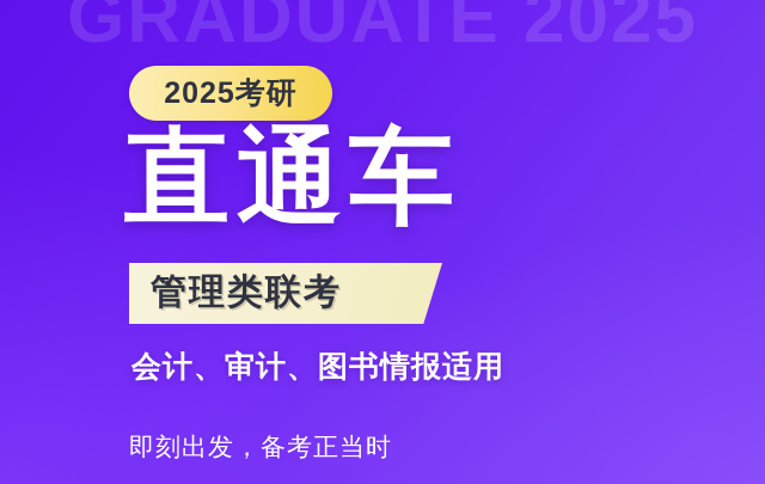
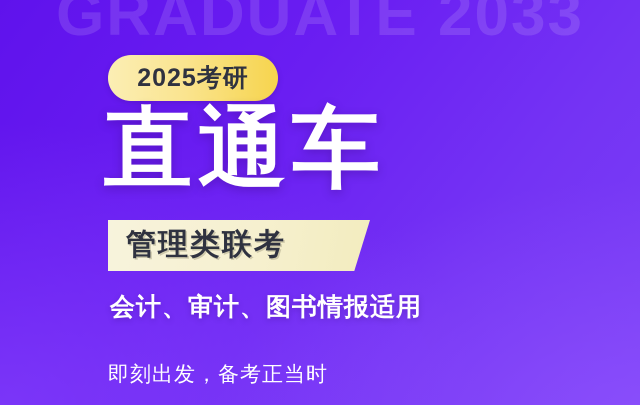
- GRADUATE 2025
+ GRADUATE 2033
  2025考研
  直通车
  管理类联考
  会计、审计、图书情报适用
  即刻出发，备考正当时
